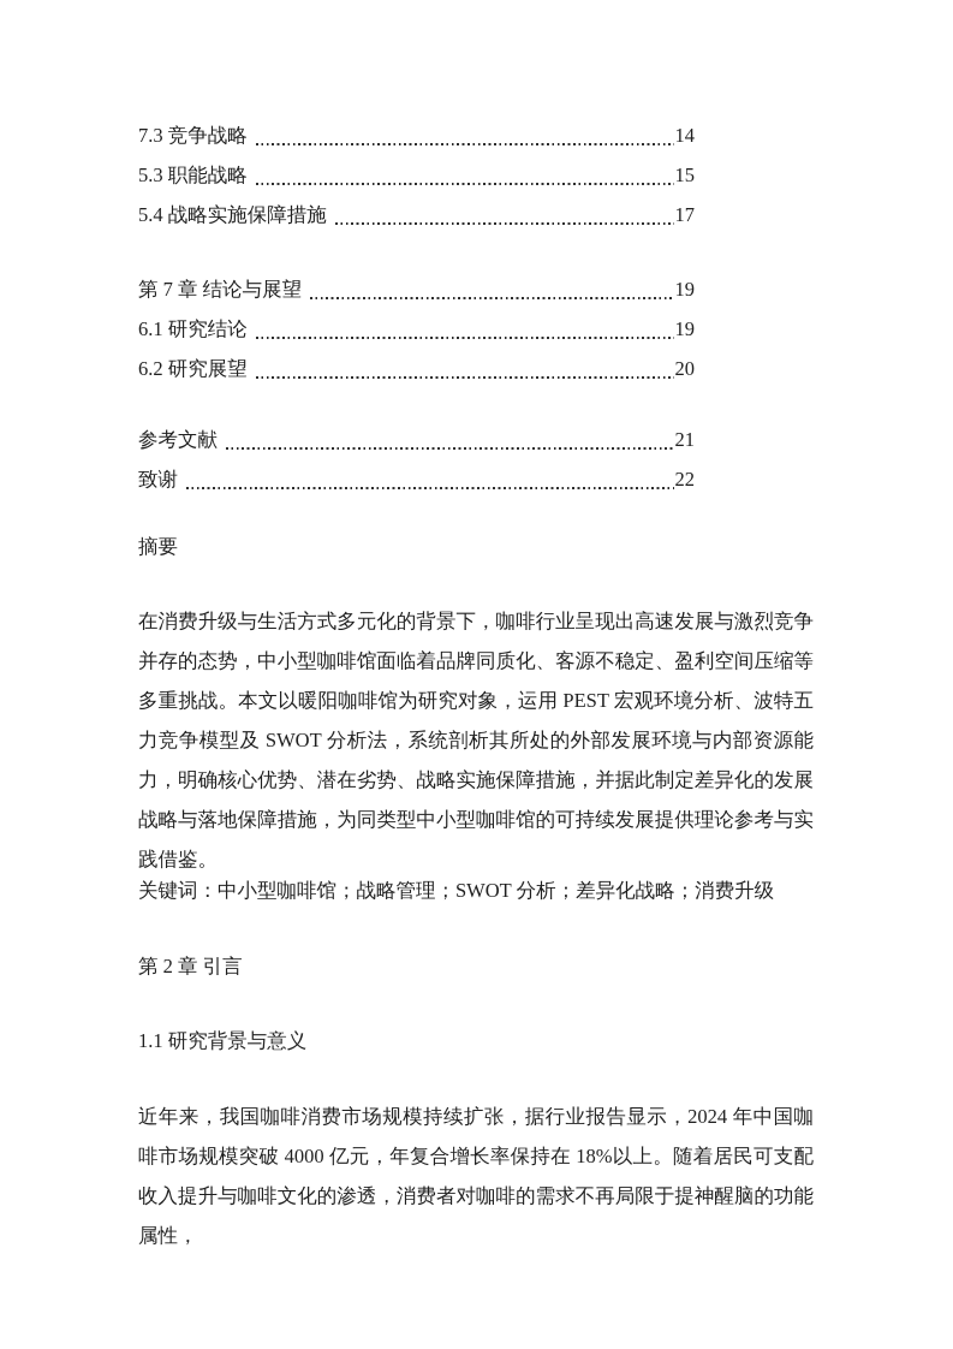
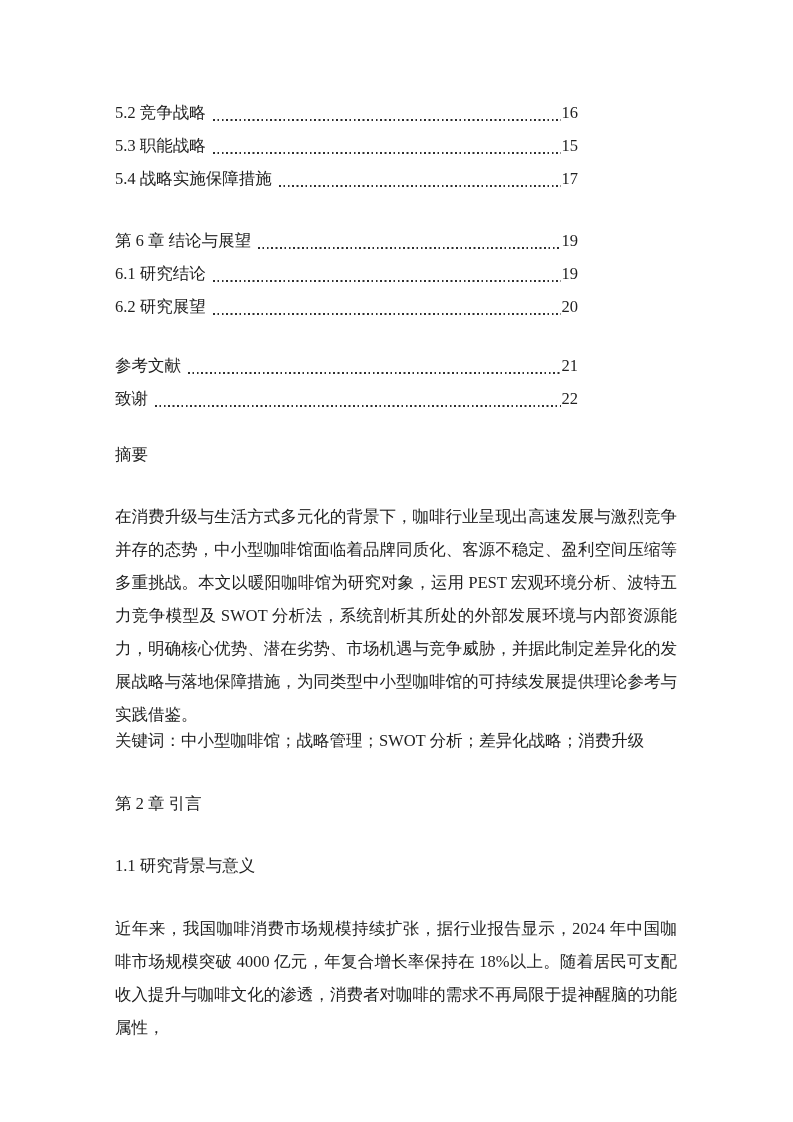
- 7.3 竞争战略
+ 5.2 竞争战略
- 14
+ 16
  5.3 职能战略
  15
  5.4 战略实施保障措施
  17
- 第 7 章 结论与展望
+ 第 6 章 结论与展望
  19
  6.1 研究结论
  19
  6.2 研究展望
  20
  参考文献
  21
  致谢
  22
  摘要
- 在消费升级与生活方式多元化的背景下，咖啡行业呈现出高速发展与激烈竞争并存的态势，中小型咖啡馆面临着品牌同质化、客源不稳定、盈利空间压缩等多重挑战。本文以暖阳咖啡馆为研究对象，运用 PEST 宏观环境分析、波特五力竞争模型及 SWOT 分析法，系统剖析其所处的外部发展环境与内部资源能力，明确核心优势、潜在劣势、战略实施保障措施，并据此制定差异化的发展战略与落地保障措施，为同类型中小型咖啡馆的可持续发展提供理论参考与实践借鉴。
+ 在消费升级与生活方式多元化的背景下，咖啡行业呈现出高速发展与激烈竞争并存的态势，中小型咖啡馆面临着品牌同质化、客源不稳定、盈利空间压缩等多重挑战。本文以暖阳咖啡馆为研究对象，运用 PEST 宏观环境分析、波特五力竞争模型及 SWOT 分析法，系统剖析其所处的外部发展环境与内部资源能力，明确核心优势、潜在劣势、市场机遇与竞争威胁，并据此制定差异化的发展战略与落地保障措施，为同类型中小型咖啡馆的可持续发展提供理论参考与实践借鉴。
  关键词：中小型咖啡馆；战略管理；SWOT 分析；差异化战略；消费升级
  第 2 章 引言
  1.1 研究背景与意义
  近年来，我国咖啡消费市场规模持续扩张，据行业报告显示，2024 年中国咖啡市场规模突破 4000 亿元，年复合增长率保持在 18%以上。随着居民可支配收入提升与咖啡文化的渗透，消费者对咖啡的需求不再局限于提神醒脑的功能属性，
